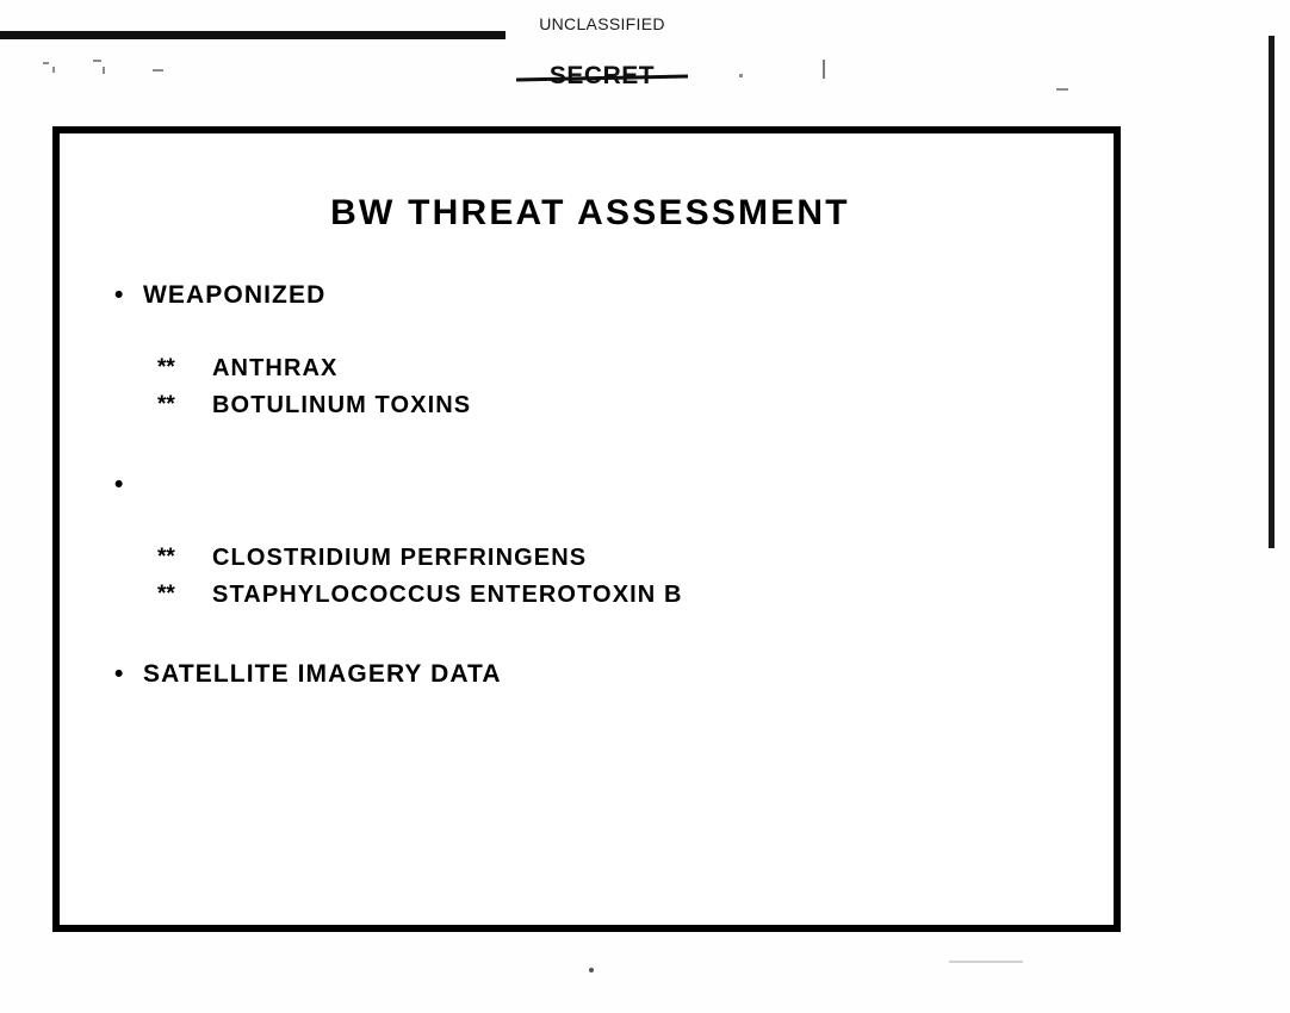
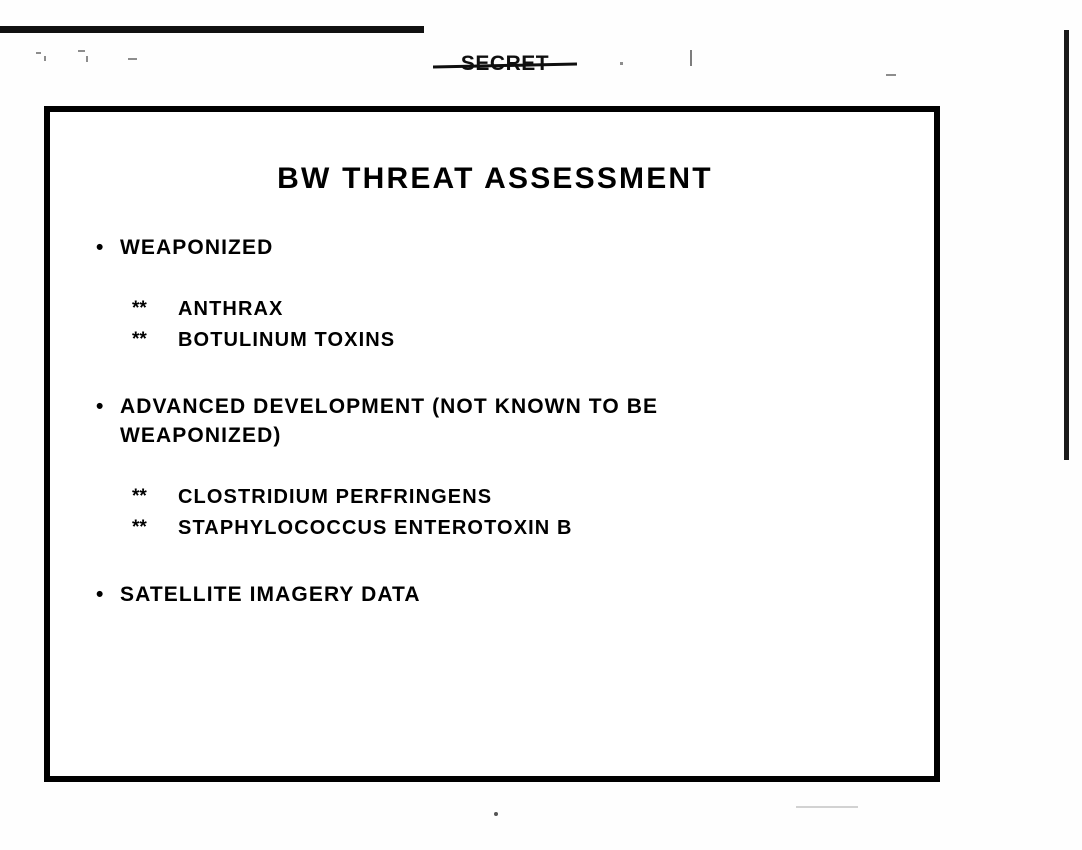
- UNCLASSIFIED
  BW THREAT ASSESSMENT
  •
  WEAPONIZED
  **
  ANTHRAX
  **
  BOTULINUM TOXINS
  •
+ ADVANCED DEVELOPMENT (NOT KNOWN TO BE WEAPONIZED)
  **
  CLOSTRIDIUM PERFRINGENS
  **
  STAPHYLOCOCCUS ENTEROTOXIN B
  •
  SATELLITE IMAGERY DATA
